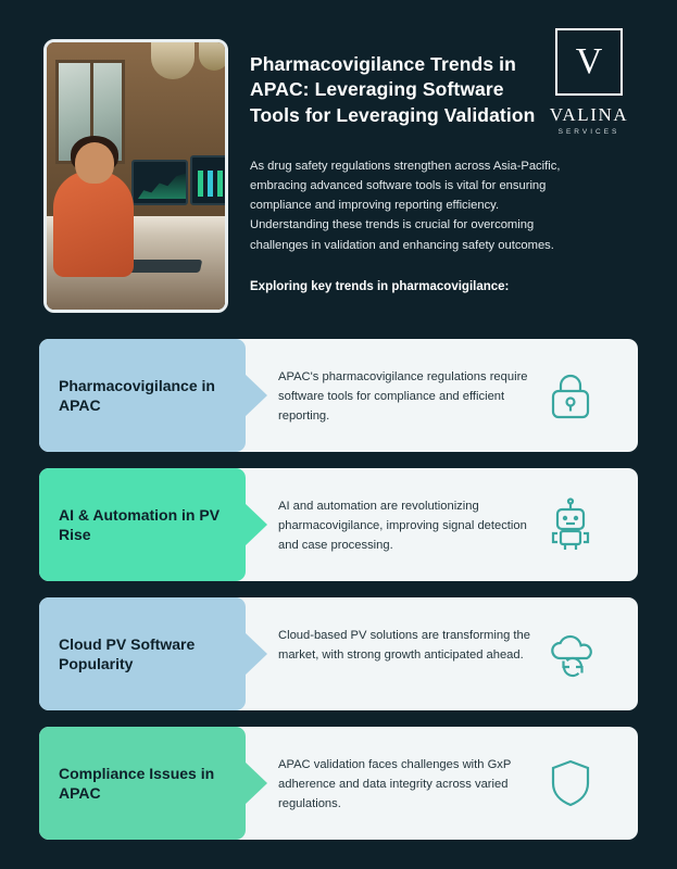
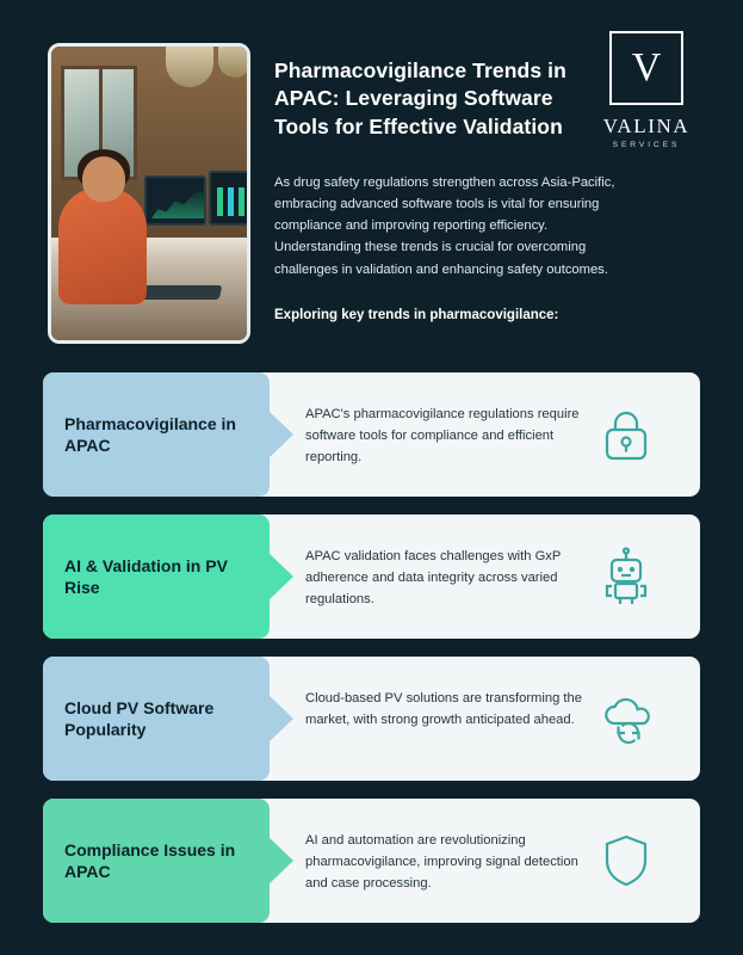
- Pharmacovigilance Trends in APAC: Leveraging Software Tools for Leveraging Validation
+ Pharmacovigilance Trends in APAC: Leveraging Software Tools for Effective Validation
  As drug safety regulations strengthen across Asia-Pacific, embracing advanced software tools is vital for ensuring compliance and improving reporting efficiency. Understanding these trends is crucial for overcoming challenges in validation and enhancing safety outcomes.
  Exploring key trends in pharmacovigilance:
  V
  VALINA
  Pharmacovigilance in APAC
  APAC's pharmacovigilance regulations require software tools for compliance and efficient reporting.
- AI & Automation in PV Rise
+ AI & Validation in PV Rise
- AI and automation are revolutionizing pharmacovigilance, improving signal detection and case processing.
+ APAC validation faces challenges with GxP adherence and data integrity across varied regulations.
  Cloud PV Software Popularity
  Cloud-based PV solutions are transforming the market, with strong growth anticipated ahead.
  Compliance Issues in APAC
- APAC validation faces challenges with GxP adherence and data integrity across varied regulations.
+ AI and automation are revolutionizing pharmacovigilance, improving signal detection and case processing.
